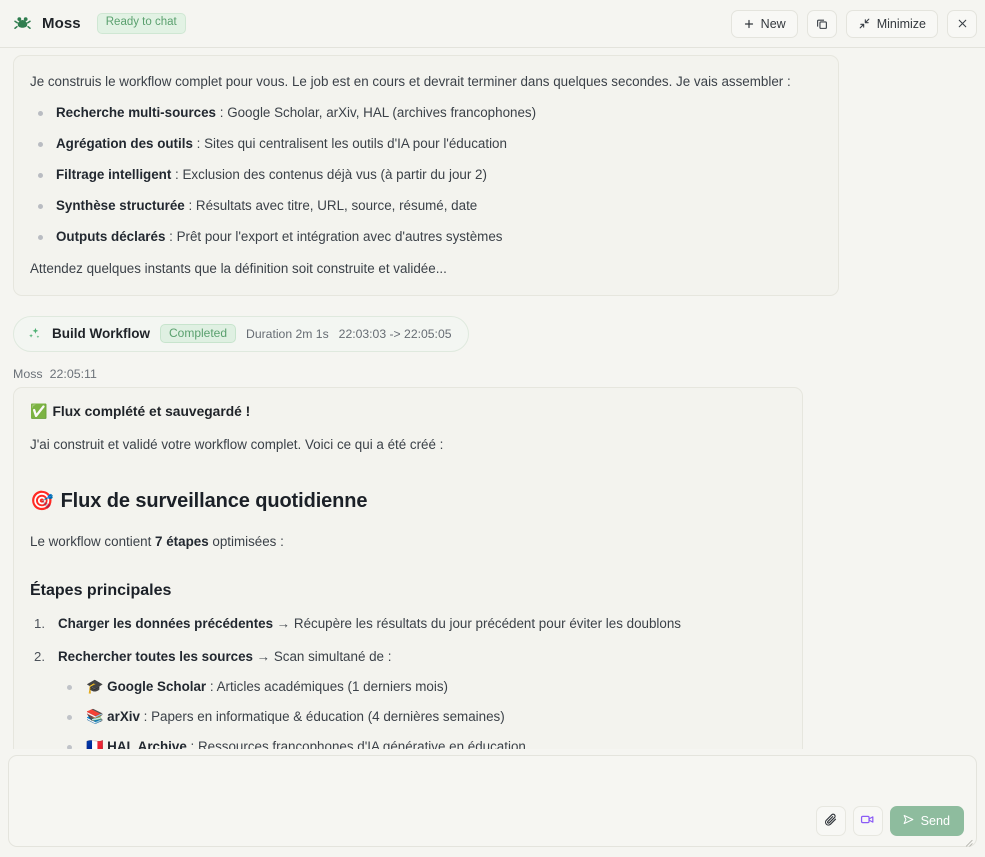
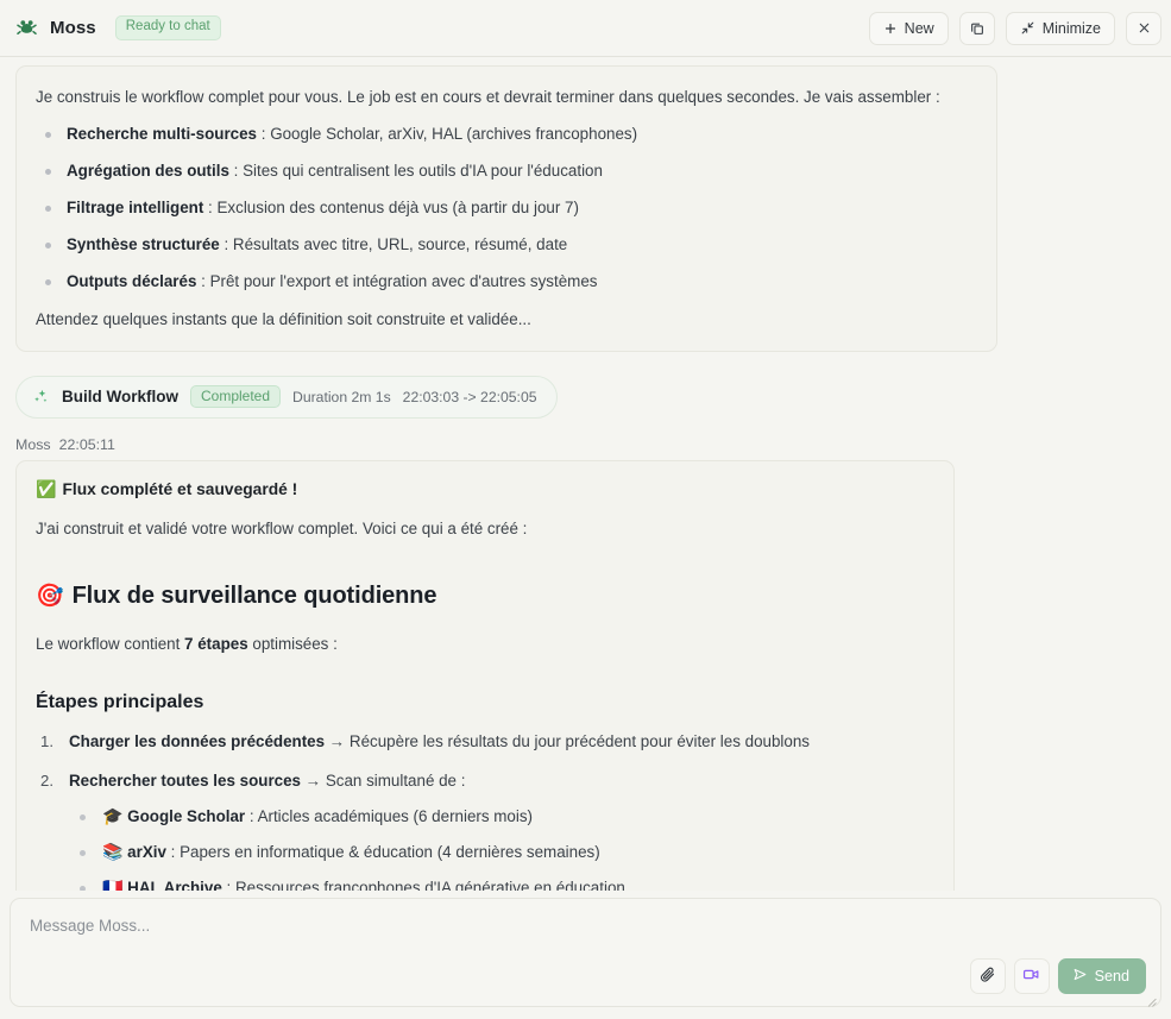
  Moss
  Ready to chat
  New
  Minimize
  Je construis le workflow complet pour vous. Le job est en cours et devrait terminer dans quelques secondes. Je vais assembler :
  Recherche multi-sources : Google Scholar, arXiv, HAL (archives francophones)
  Agrégation des outils : Sites qui centralisent les outils d'IA pour l'éducation
- Filtrage intelligent : Exclusion des contenus déjà vus (à partir du jour 2)
+ Filtrage intelligent : Exclusion des contenus déjà vus (à partir du jour 7)
  Synthèse structurée : Résultats avec titre, URL, source, résumé, date
  Outputs déclarés : Prêt pour l'export et intégration avec d'autres systèmes
  Attendez quelques instants que la définition soit construite et validée...
  Build Workflow
  Completed
  Duration 2m 1s 22:03:03 -> 22:05:05
  Moss 22:05:11
  ✅
  Flux complété et sauvegardé !
  J'ai construit et validé votre workflow complet. Voici ce qui a été créé :
  🎯
  Flux de surveillance quotidienne
  Le workflow contient 7 étapes optimisées :
  Étapes principales
  Charger les données précédentes → Récupère les résultats du jour précédent pour éviter les doublons
  Rechercher toutes les sources → Scan simultané de :
- 🎓 Google Scholar : Articles académiques (1 derniers mois)
+ 🎓 Google Scholar : Articles académiques (6 derniers mois)
  📚 arXiv : Papers en informatique & éducation (4 dernières semaines)
  🇫🇷 HAL Archive : Ressources francophones d'IA générative en éducation
+ Message Moss...
  Send
